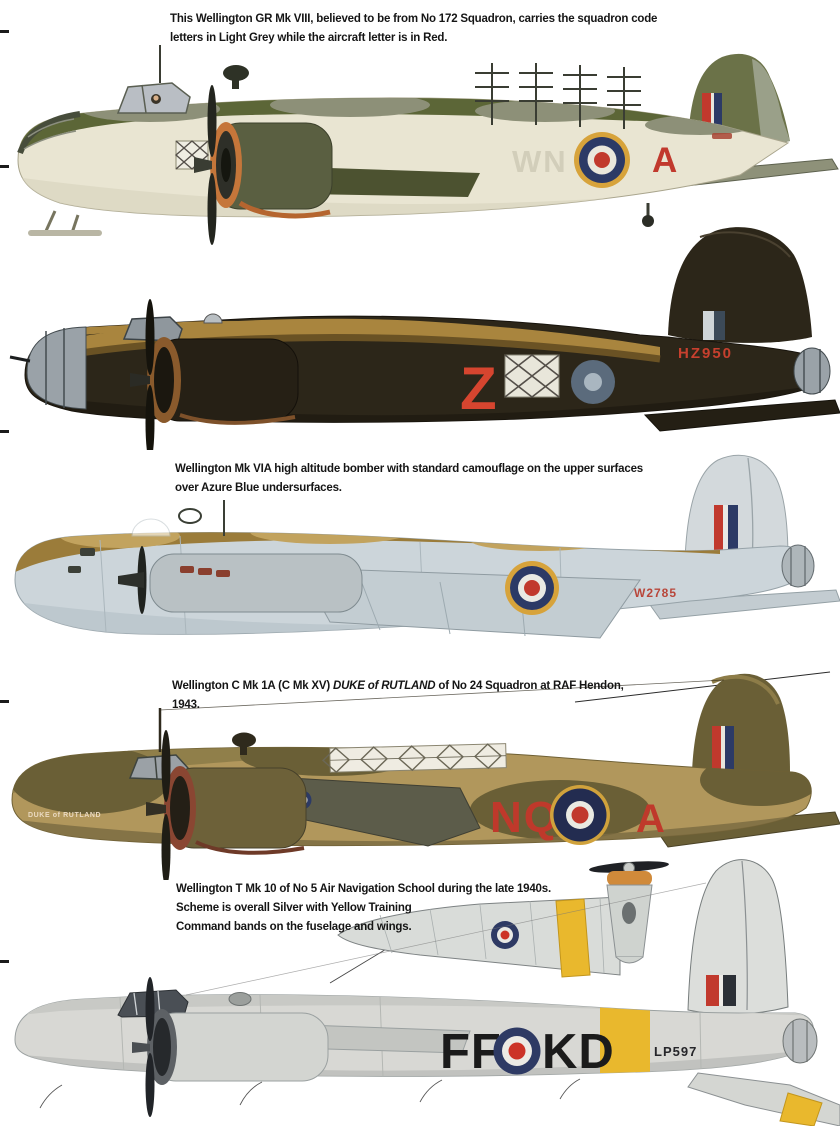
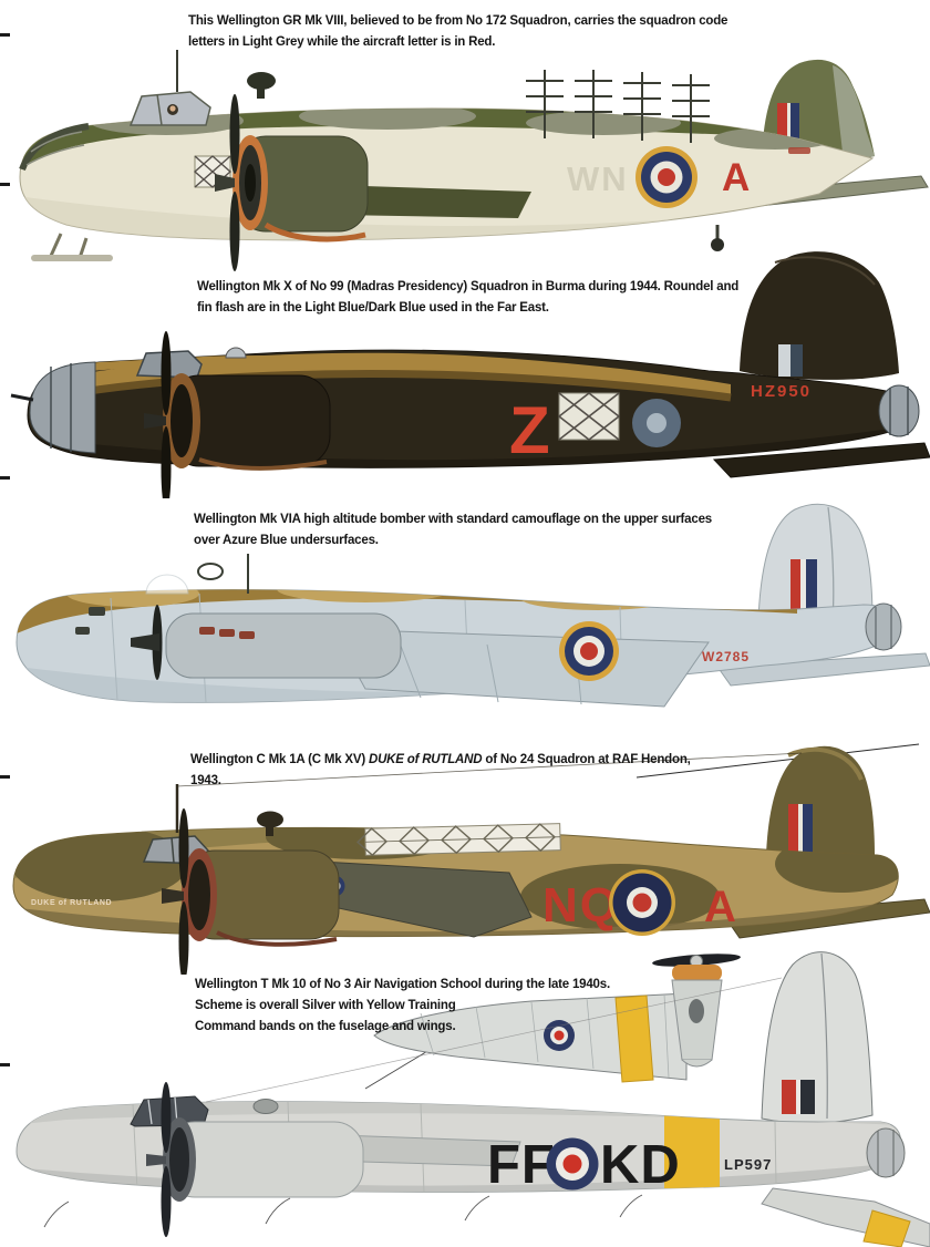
  This Wellington GR Mk VIII, believed to be from No 172 Squadron, carries the squadron code
  letters in Light Grey while the aircraft letter is in Red.
+ Wellington Mk X of No 99 (Madras Presidency) Squadron in Burma during 1944. Roundel and
+ fin flash are in the Light Blue/Dark Blue used in the Far East.
  Wellington Mk VIA high altitude bomber with standard camouflage on the upper surfaces
  over Azure Blue undersurfaces.
  Wellington C Mk 1A (C Mk XV) DUKE of RUTLAND of No 24 Squadron at RAF Hendon,
  1943.
- Wellington T Mk 10 of No 5 Air Navigation School during the late 1940s.
+ Wellington T Mk 10 of No 3 Air Navigation School during the late 1940s.
  Scheme is overall Silver with Yellow Training
  Command bands on the fuselage and wings.
  WN
  A
  Z
  HZ950
  W2785
  NQ
  A
  FF
  KD
  LP597
